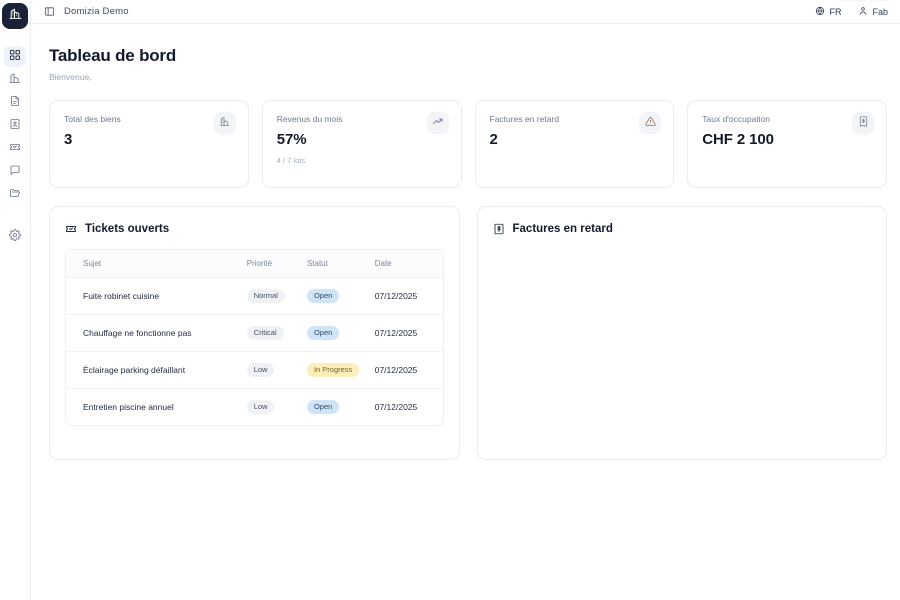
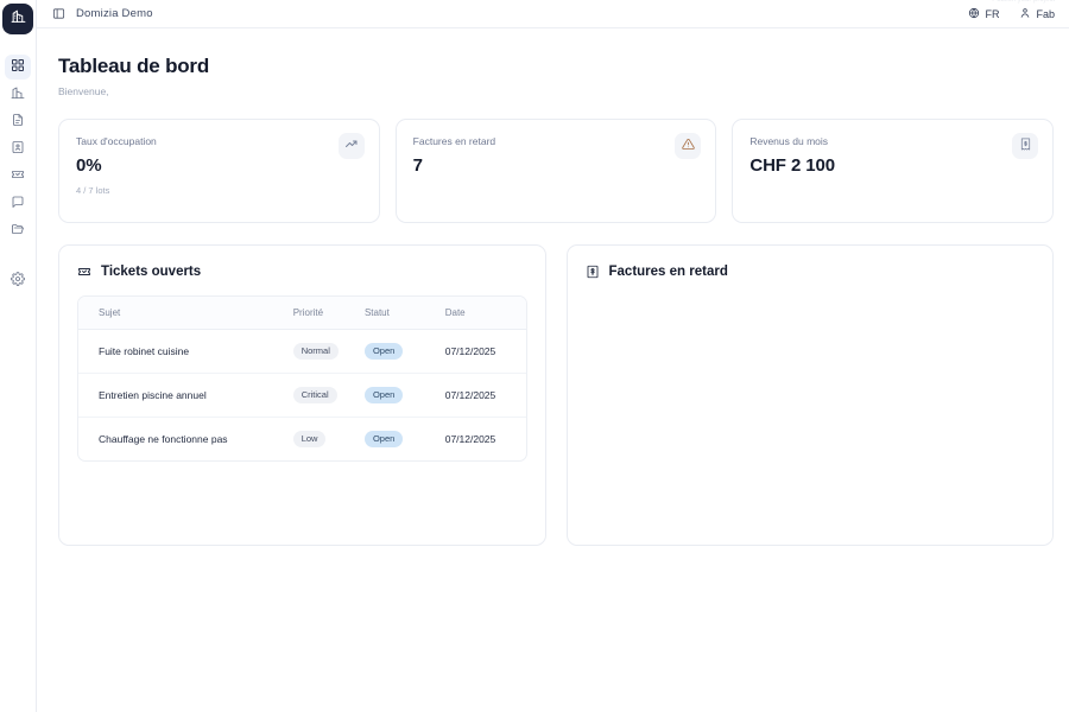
  Domizia Demo
  FR
  Fab
  Tableau de bord
  Bienvenue,
- Total des biens
- 3
- Revenus du mois
+ Taux d'occupation
- 57%
+ 0%
  4 / 7 lots
  Factures en retard
- 2
+ 7
- Taux d'occupation
+ Revenus du mois
  CHF 2 100
  Tickets ouverts
  Sujet	Priorité	Statut	Date
  Fuite robinet cuisine	Normal	Open	07/12/2025
- Chauffage ne fonctionne pas	Critical	Open	07/12/2025
+ Entretien piscine annuel	Critical	Open	07/12/2025
- Éclairage parking défaillant	Low	In Progress	07/12/2025
- Entretien piscine annuel	Low	Open	07/12/2025
+ Chauffage ne fonctionne pas	Low	Open	07/12/2025
  Factures en retard
